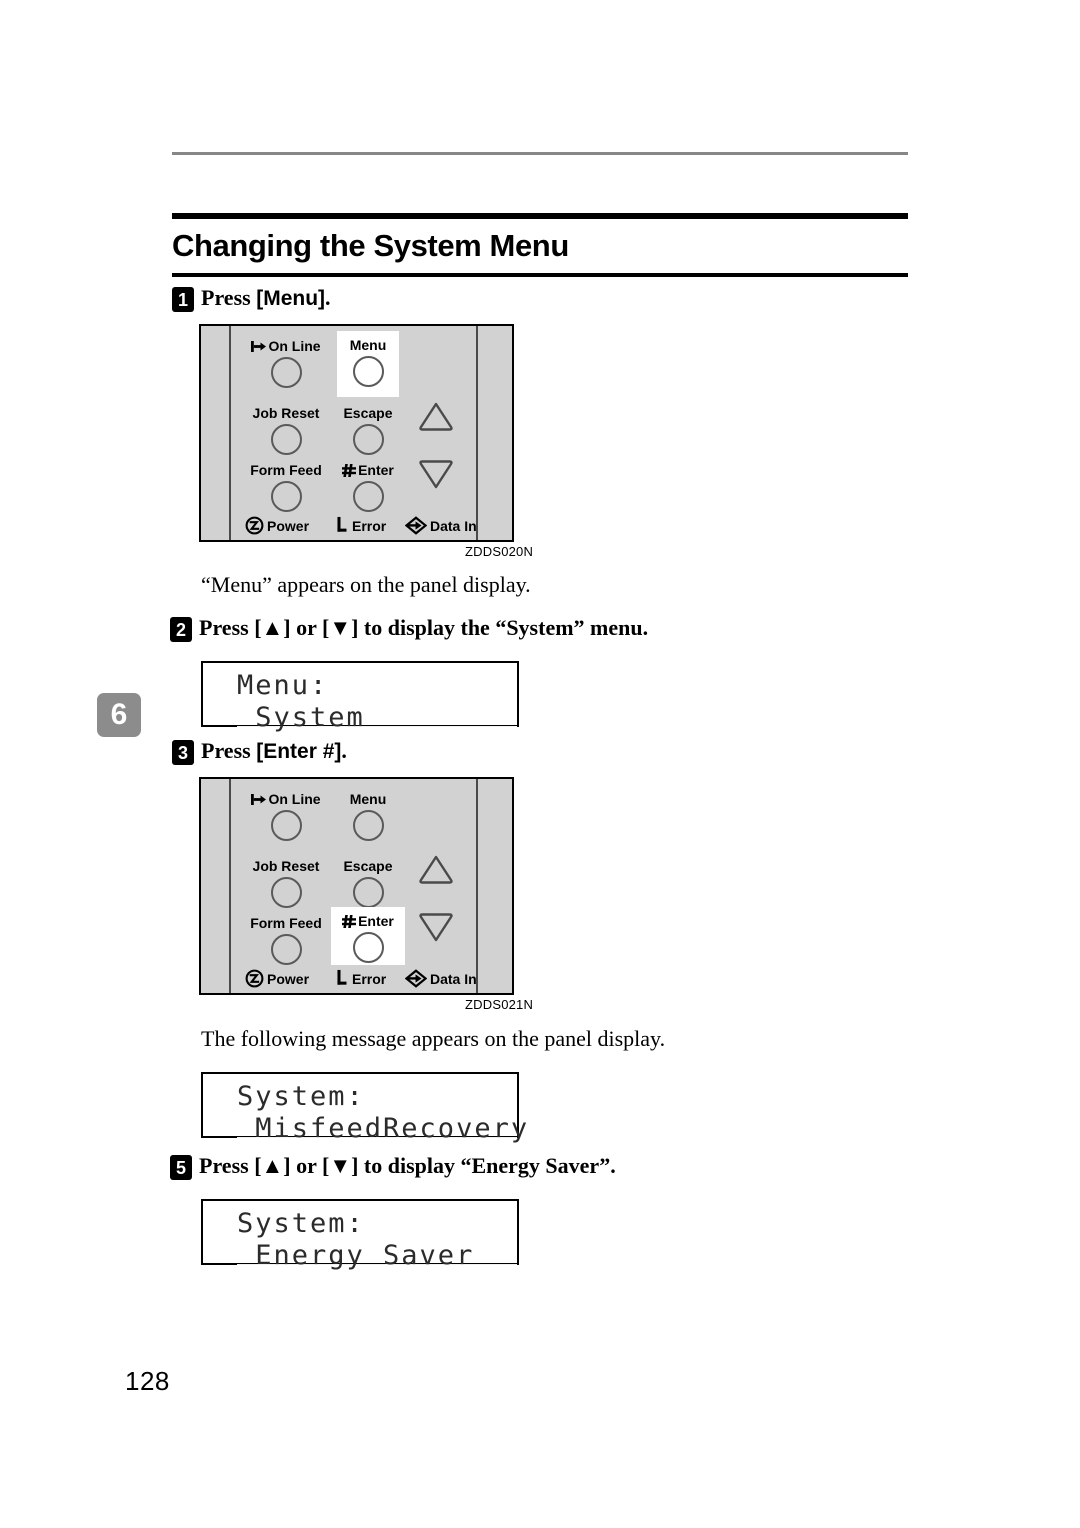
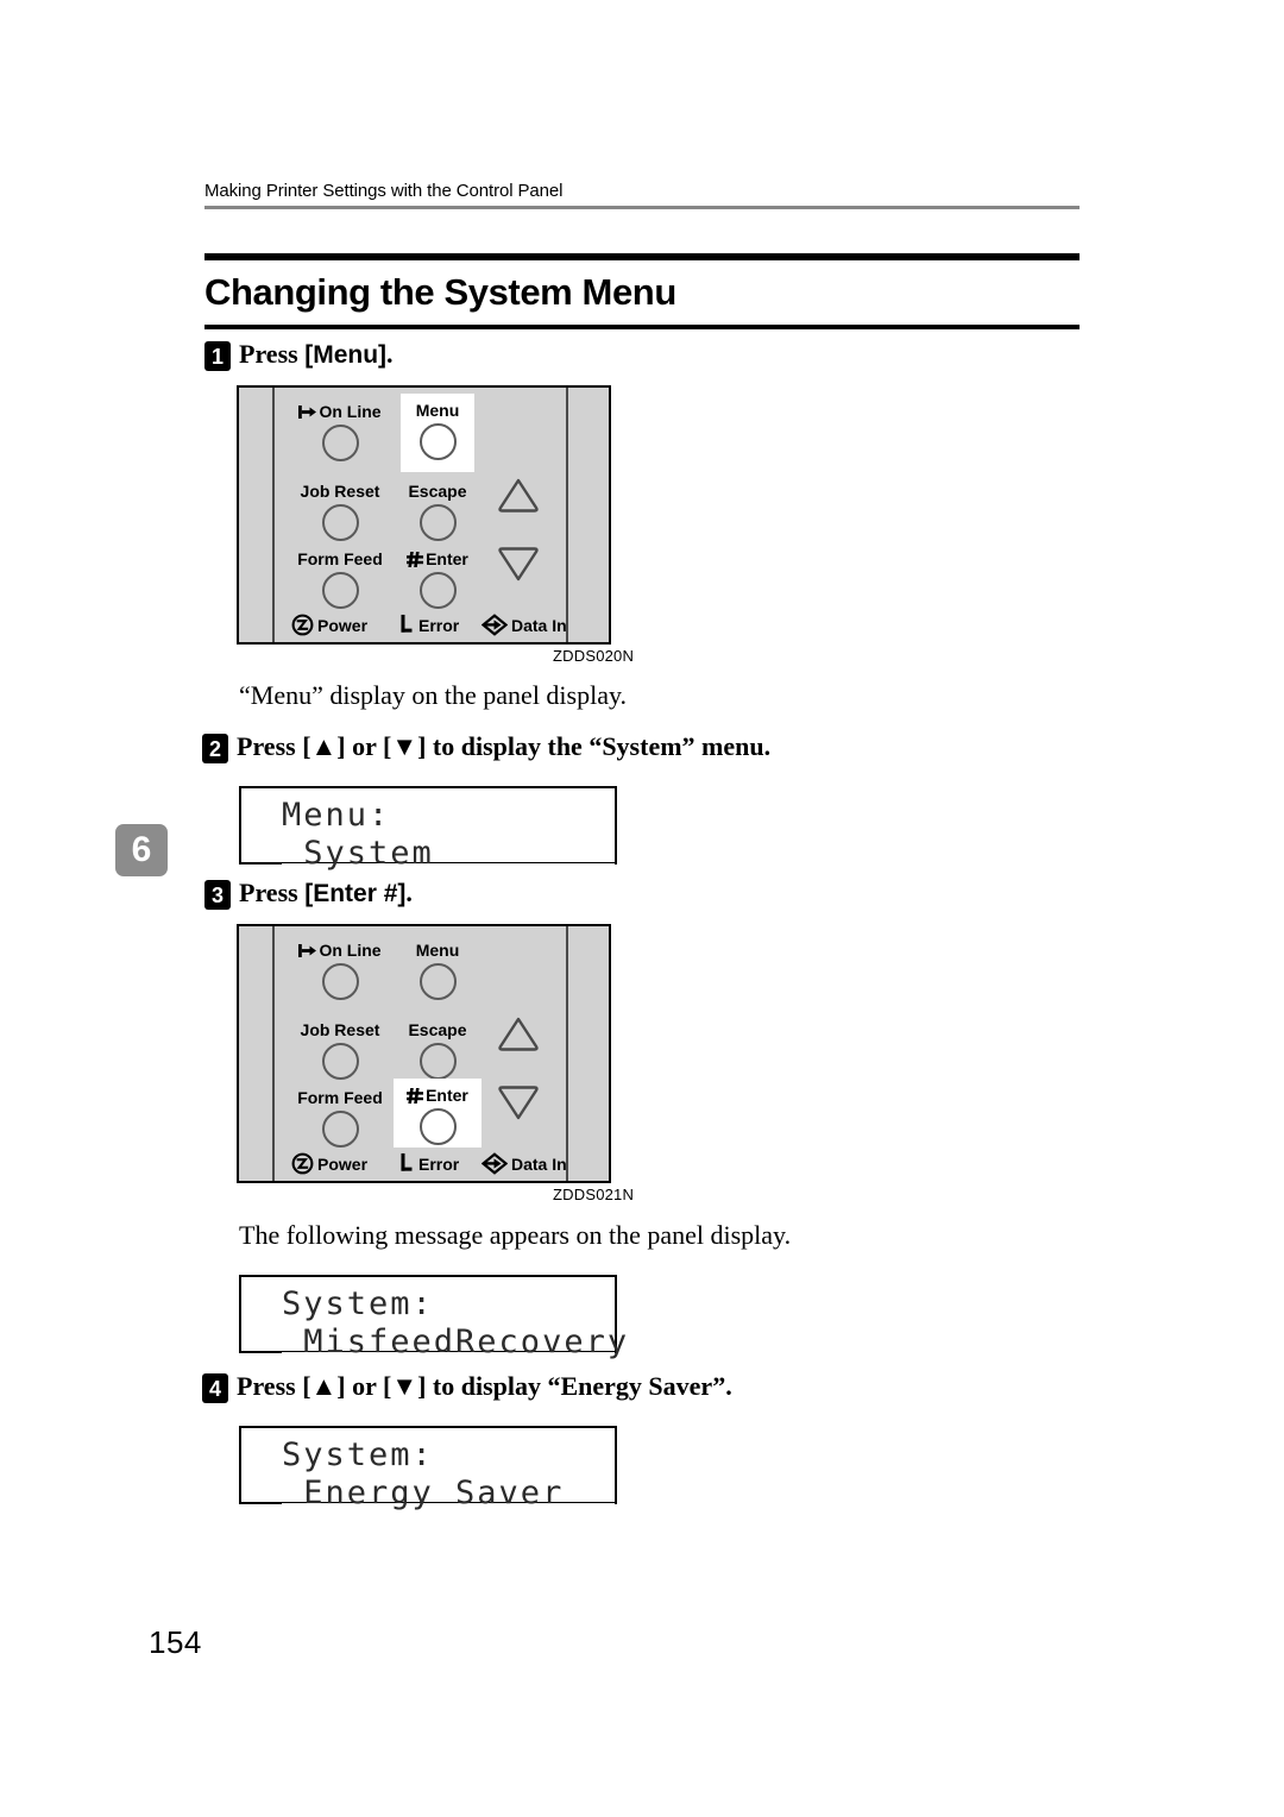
+ Making Printer Settings with the Control Panel
  6
  Changing the System Menu
  1
  Press [Menu].
  On Line
  Menu
  Job Reset
  Escape
  Form Feed
  Enter
  Power
  Error
  Data In
  ZDDS020N
- “Menu” appears on the panel display.
+ “Menu” display on the panel display.
  2
  Press [▲] or [▼] to display the “System” menu.
  Menu:
  System
  3
  Press [Enter #].
  On Line
  Menu
  Job Reset
  Escape
  Form Feed
  Enter
  Power
  Error
  Data In
  ZDDS021N
  The following message appears on the panel display.
  System:
  MisfeedRecovery
- 5
+ 4
  Press [▲] or [▼] to display “Energy Saver”.
  System:
  Energy Saver
- 128
+ 154
